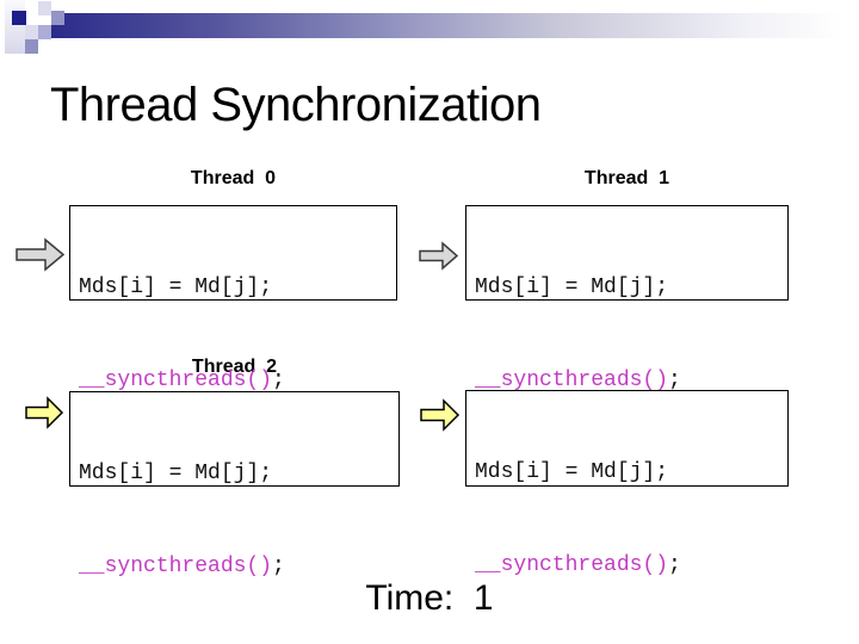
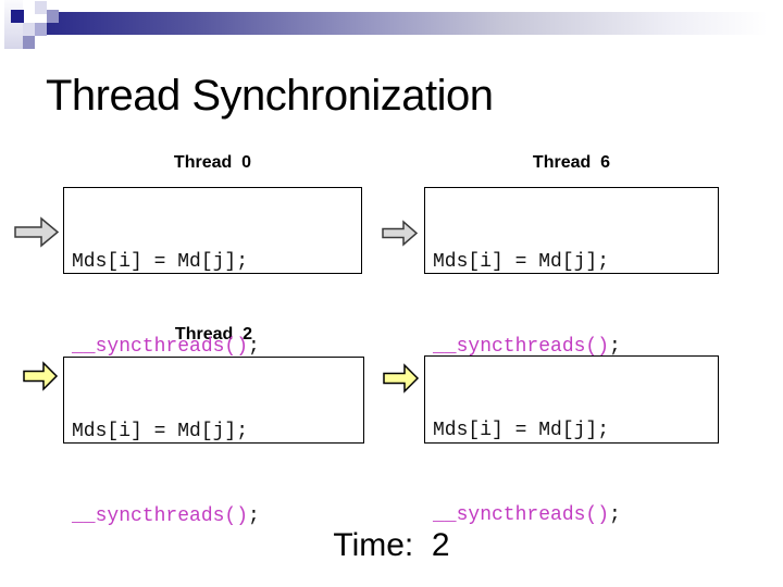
  Thread Synchronization
  Thread 0
- Thread 1
+ Thread 6
  Thread 2
  Mds[i] = Md[j];
  __syncthreads();
  Mds[i] = Md[j];
  __syncthreads();
  Mds[i] = Md[j];
  __syncthreads();
  Mds[i] = Md[j];
  __syncthreads();
- Time: 1
+ Time: 2
